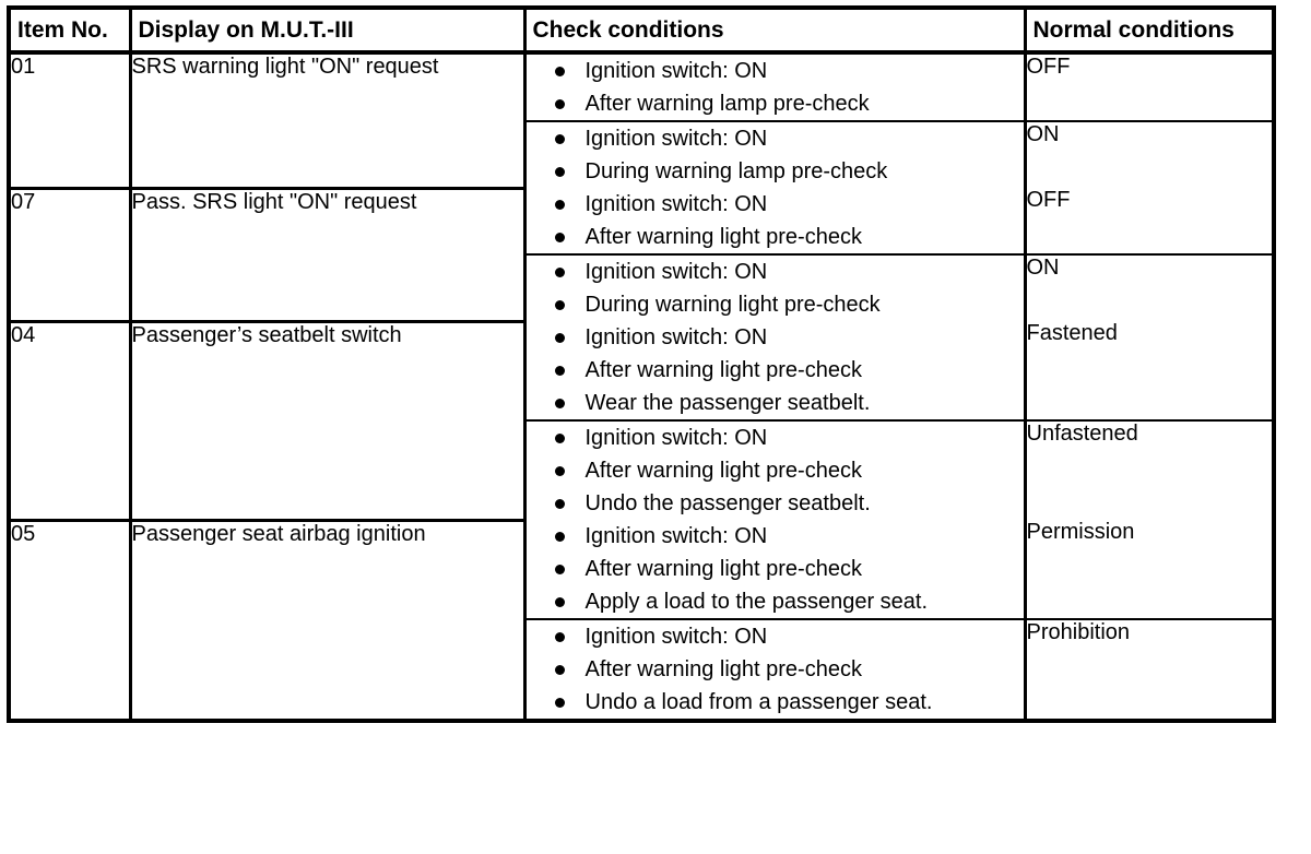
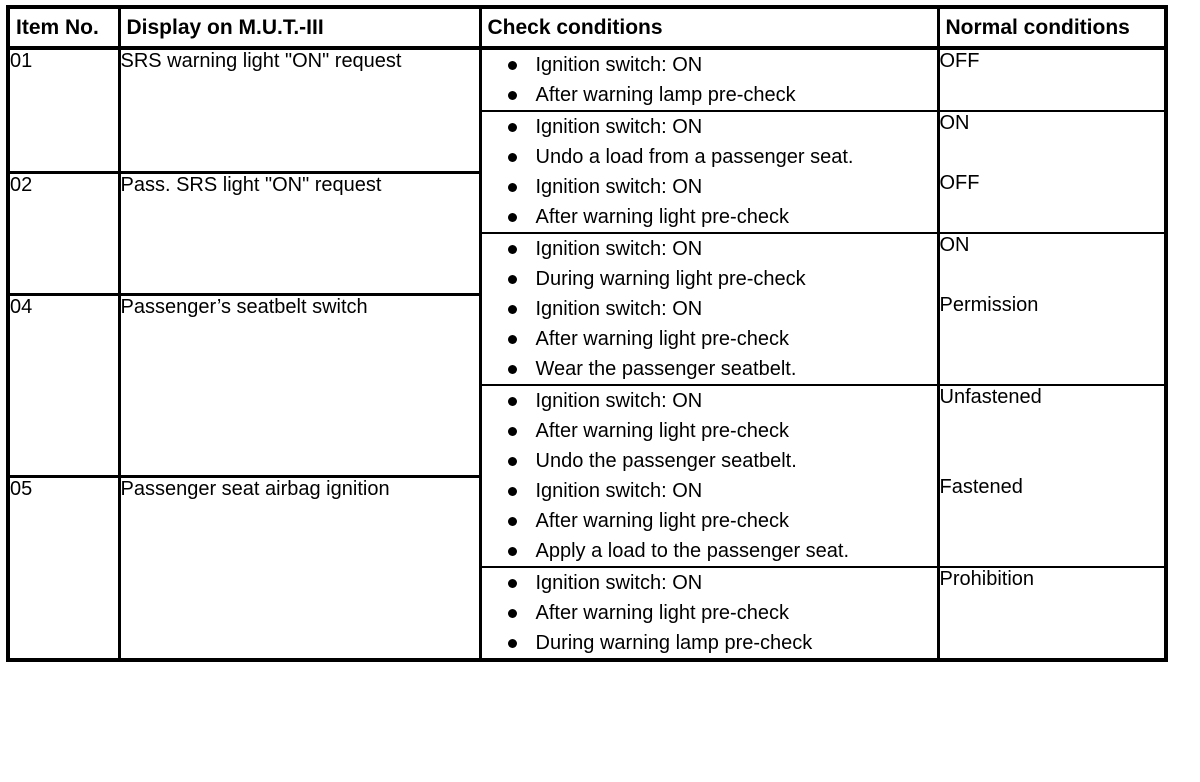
  Item No.	Display on M.U.T.-III	Check conditions	Normal conditions
  01	SRS warning light "ON" request	Ignition switch: ON After warning lamp pre-check	OFF
- Ignition switch: ON During warning lamp pre-check	ON
+ Ignition switch: ON Undo a load from a passenger seat.	ON
- 07	Pass. SRS light "ON" request	Ignition switch: ON After warning light pre-check	OFF
+ 02	Pass. SRS light "ON" request	Ignition switch: ON After warning light pre-check	OFF
  Ignition switch: ON During warning light pre-check	ON
- 04	Passenger’s seatbelt switch	Ignition switch: ON After warning light pre-check Wear the passenger seatbelt.	Fastened
+ 04	Passenger’s seatbelt switch	Ignition switch: ON After warning light pre-check Wear the passenger seatbelt.	Permission
  Ignition switch: ON After warning light pre-check Undo the passenger seatbelt.	Unfastened
- 05	Passenger seat airbag ignition	Ignition switch: ON After warning light pre-check Apply a load to the passenger seat.	Permission
+ 05	Passenger seat airbag ignition	Ignition switch: ON After warning light pre-check Apply a load to the passenger seat.	Fastened
- Ignition switch: ON After warning light pre-check Undo a load from a passenger seat.	Prohibition
+ Ignition switch: ON After warning light pre-check During warning lamp pre-check	Prohibition
